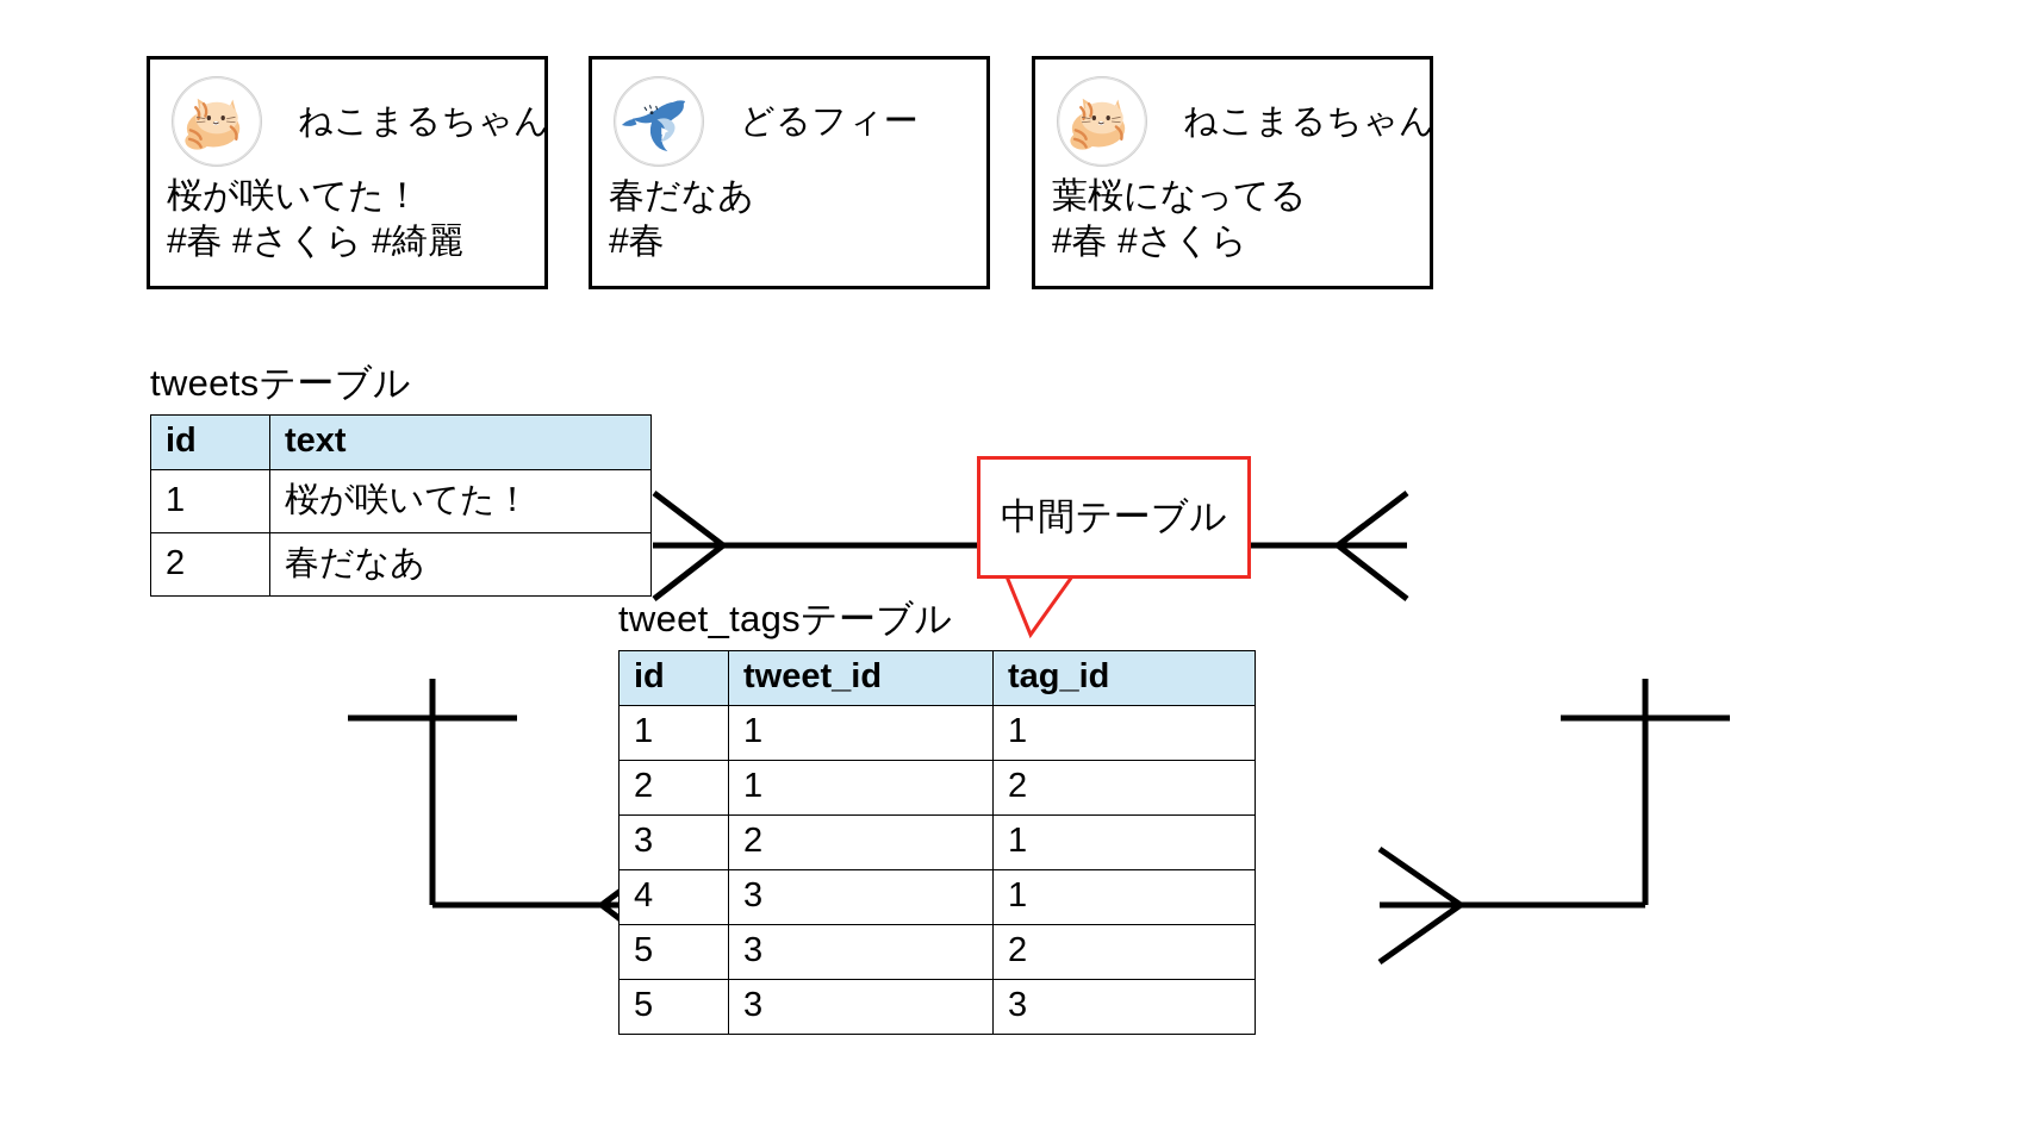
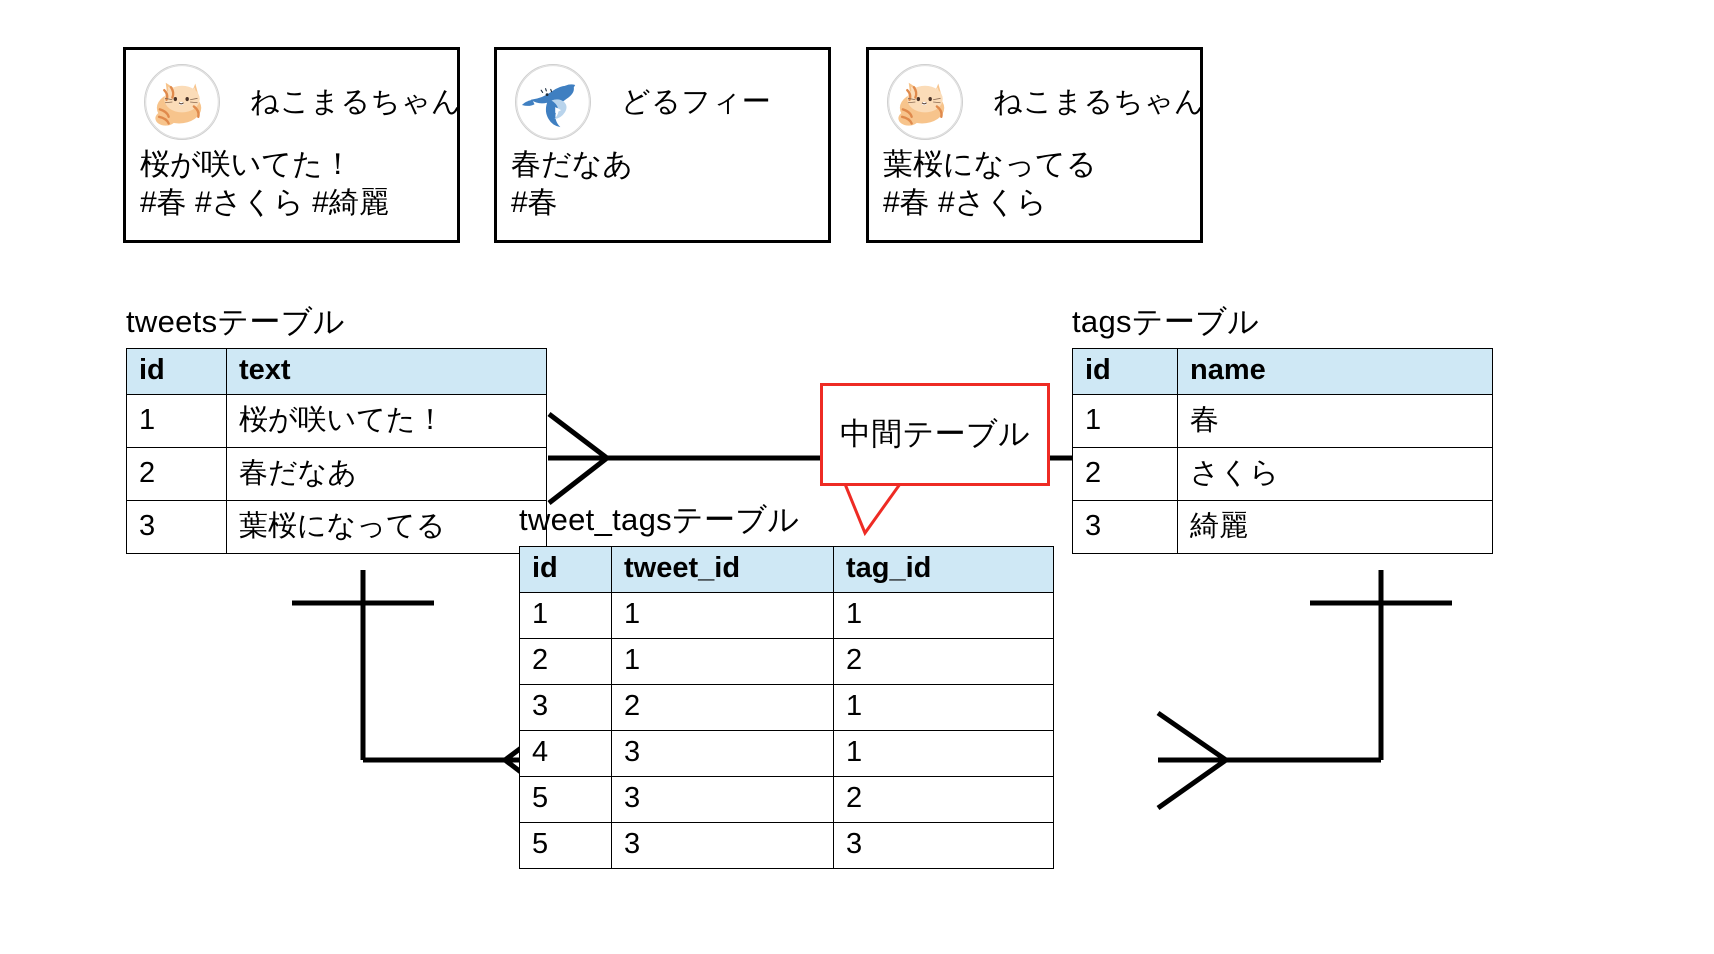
  ねこまるちゃん
  桜が咲いてた！
  #春 #さくら #綺麗
  どるフィー
  春だなあ
  #春
  ねこまるちゃん
  葉桜になってる
  #春 #さくら
  tweetsテーブル
  id	text
  1	桜が咲いてた！
  2	春だなあ
+ 3	葉桜になってる
+ tagsテーブル
+ id	name
+ 1	春
+ 2	さくら
+ 3	綺麗
  tweet_tagsテーブル
  id	tweet_id	tag_id
  1	1	1
  2	1	2
  3	2	1
  4	3	1
  5	3	2
  5	3	3
  中間テーブル
